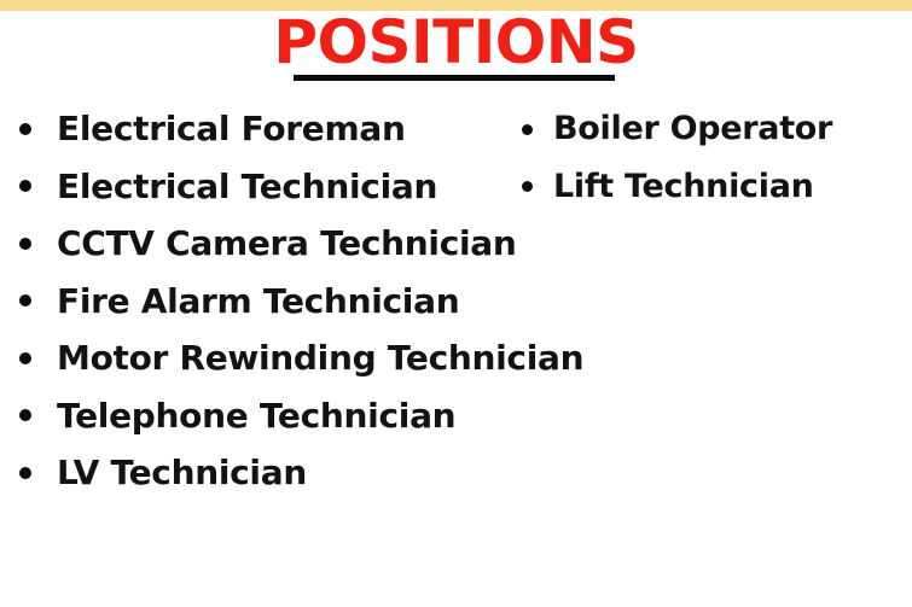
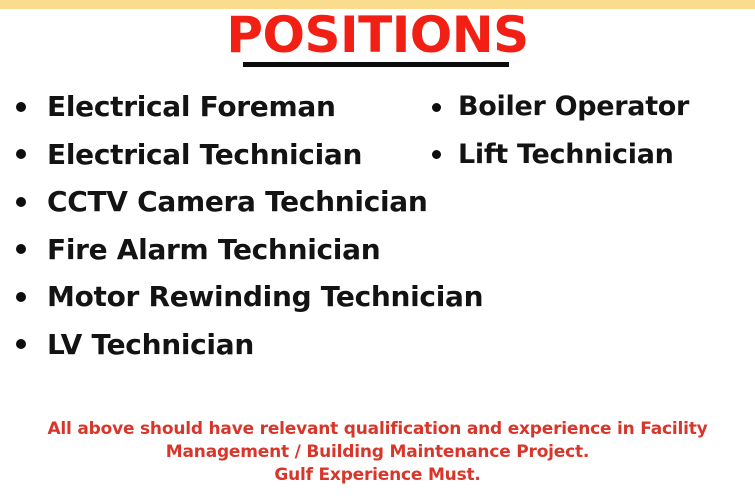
  POSITIONS
  Electrical Foreman
  Electrical Technician
  CCTV Camera Technician
  Fire Alarm Technician
  Motor Rewinding Technician
- Telephone Technician
  LV Technician
  Boiler Operator
  Lift Technician
+ All above should have relevant qualification and experience in Facility
+ Management / Building Maintenance Project.
+ Gulf Experience Must.
